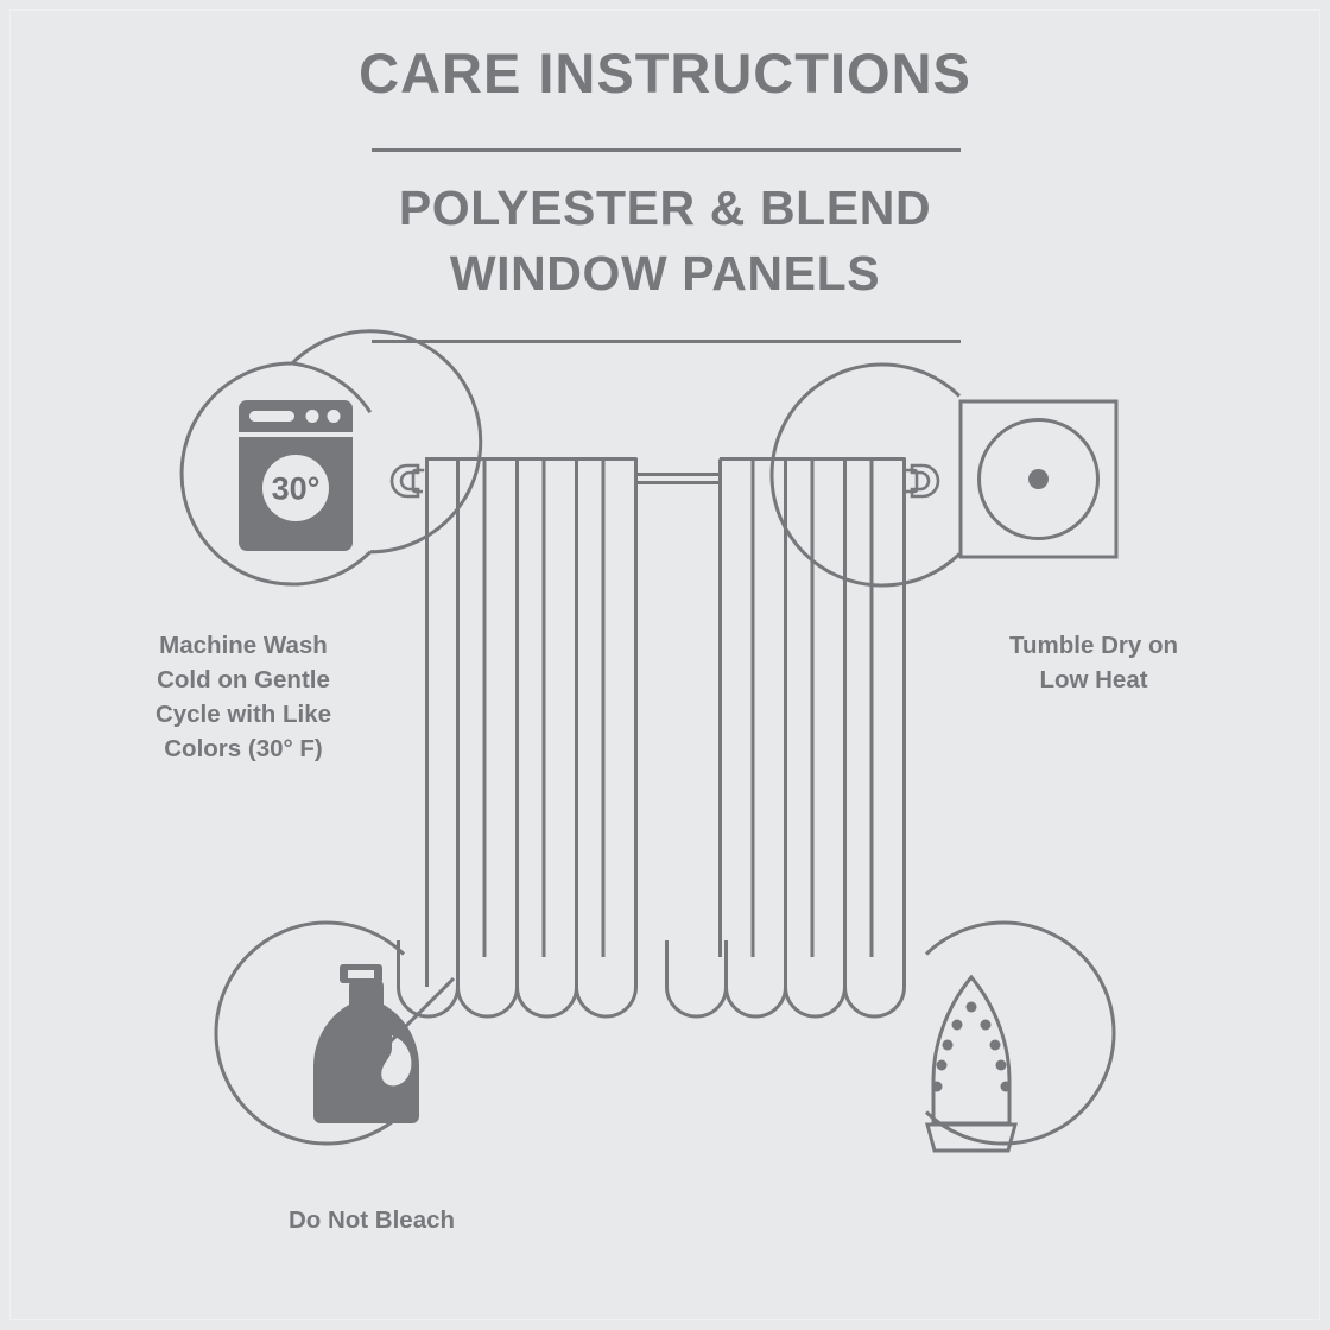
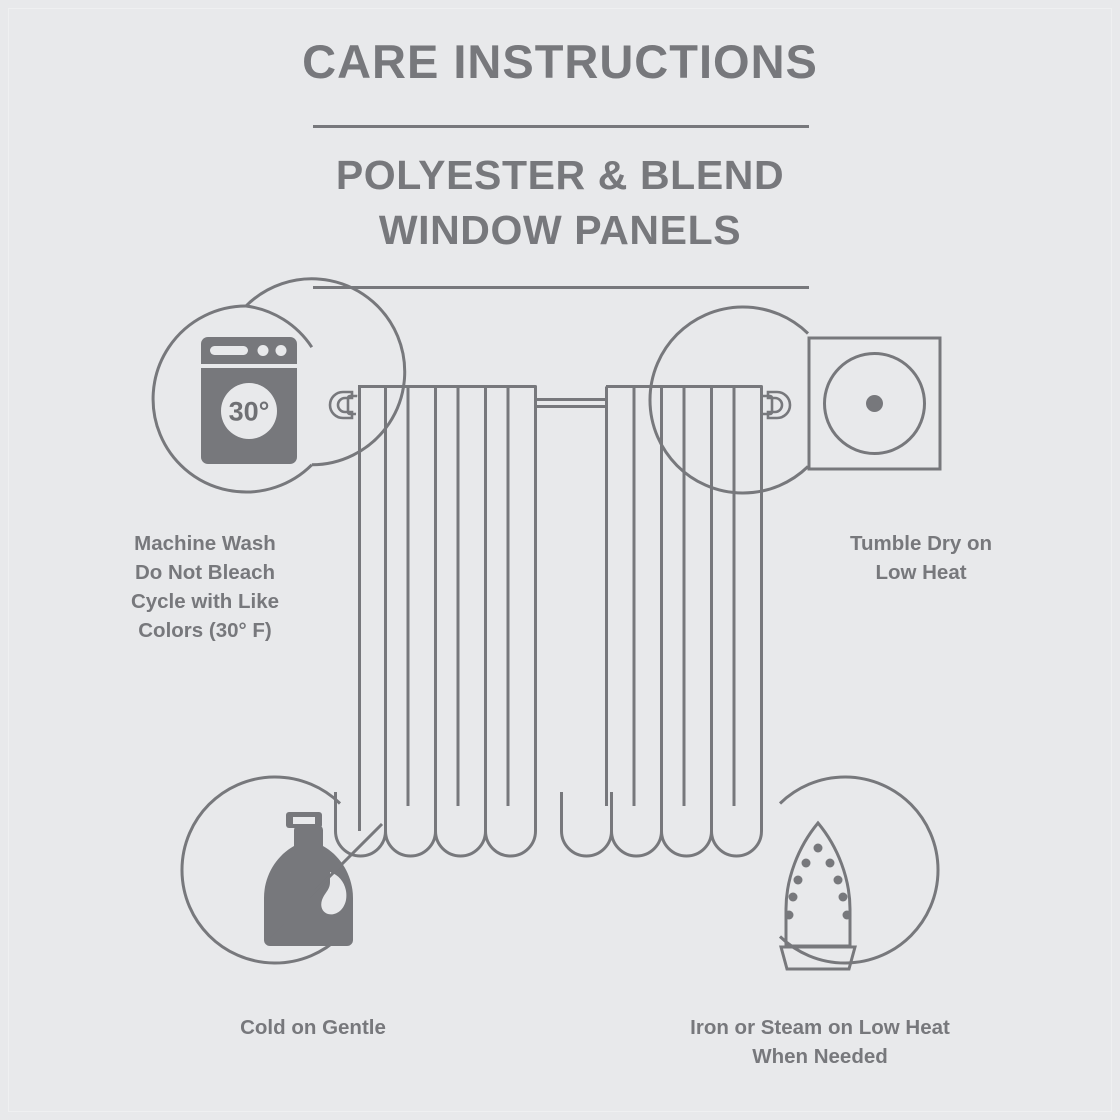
  CARE INSTRUCTIONS
  POLYESTER & BLEND
  WINDOW PANELS
  30°
  Machine Wash
- Cold on Gentle
+ Do Not Bleach
  Cycle with Like
  Colors (30° F)
  Tumble Dry on
  Low Heat
- Do Not Bleach
+ Cold on Gentle
+ Iron or Steam on Low Heat
+ When Needed
